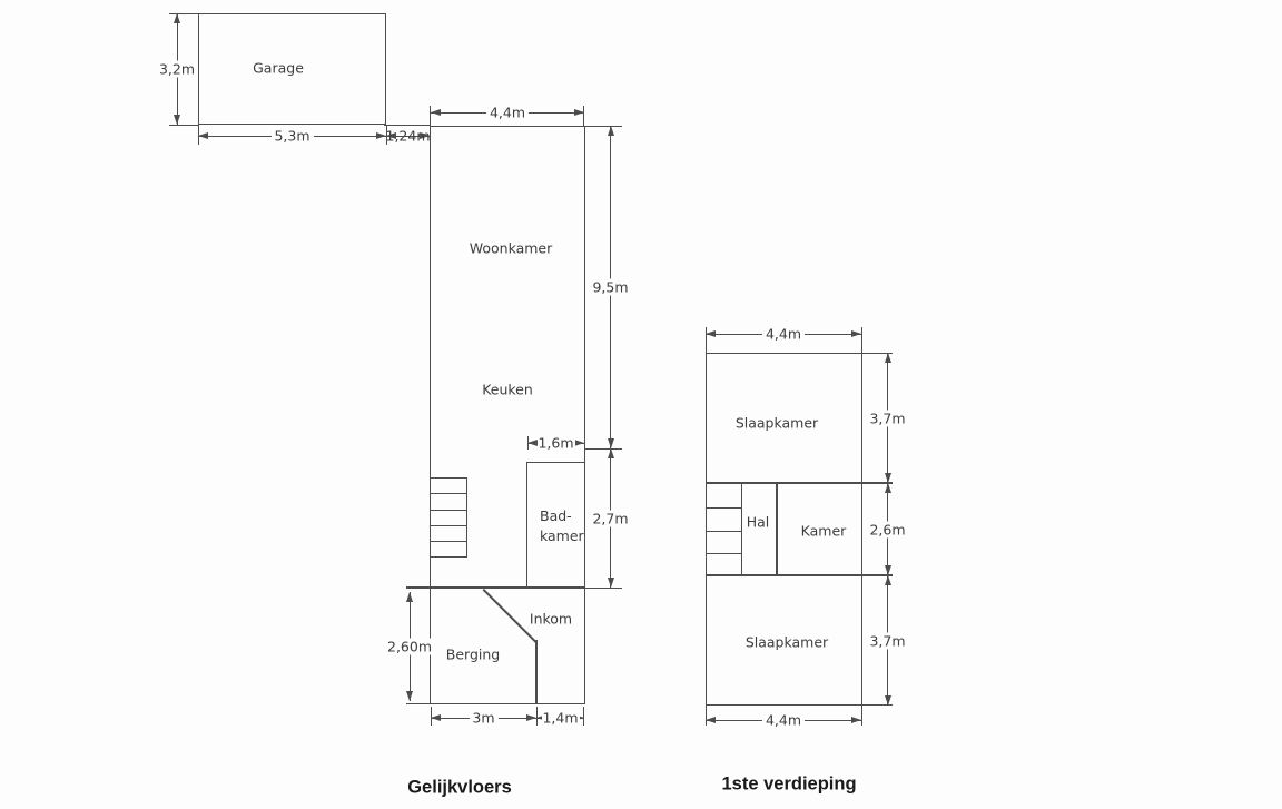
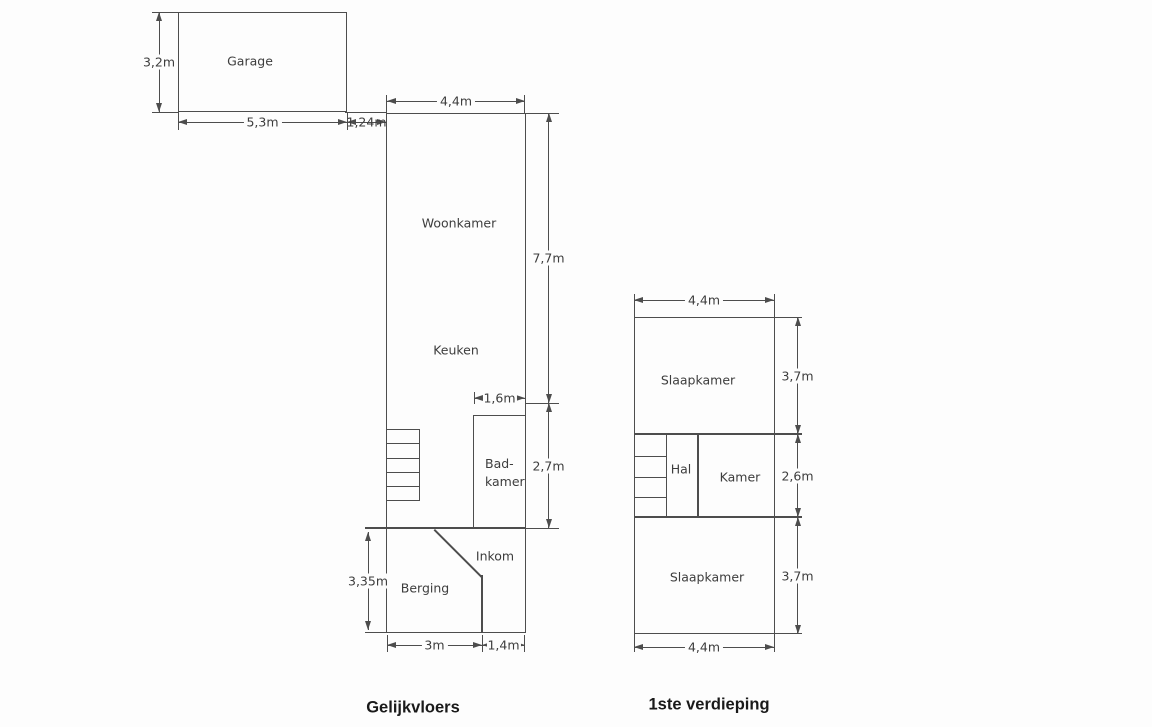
  Garage
  3,2m
  5,3m
  1,24m
  4,4m
  Woonkamer
  Keuken
- 9,5m
+ 7,7m
  1,6m
  Bad-
  kamer
  2,7m
  Inkom
  Berging
- 2,60m
+ 3,35m
  3m
  1,4m
  Gelijkvloers
  4,4m
  Slaapkamer
  Hal
  Kamer
  Slaapkamer
  3,7m
  2,6m
  3,7m
  4,4m
  1ste verdieping
